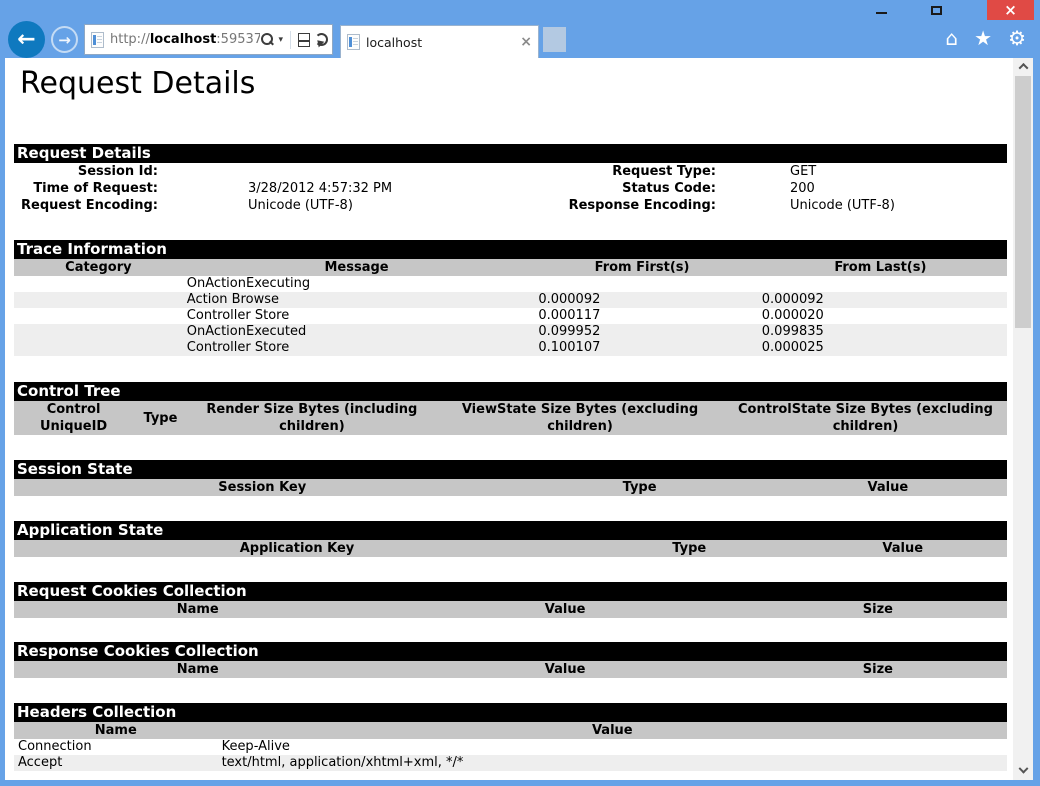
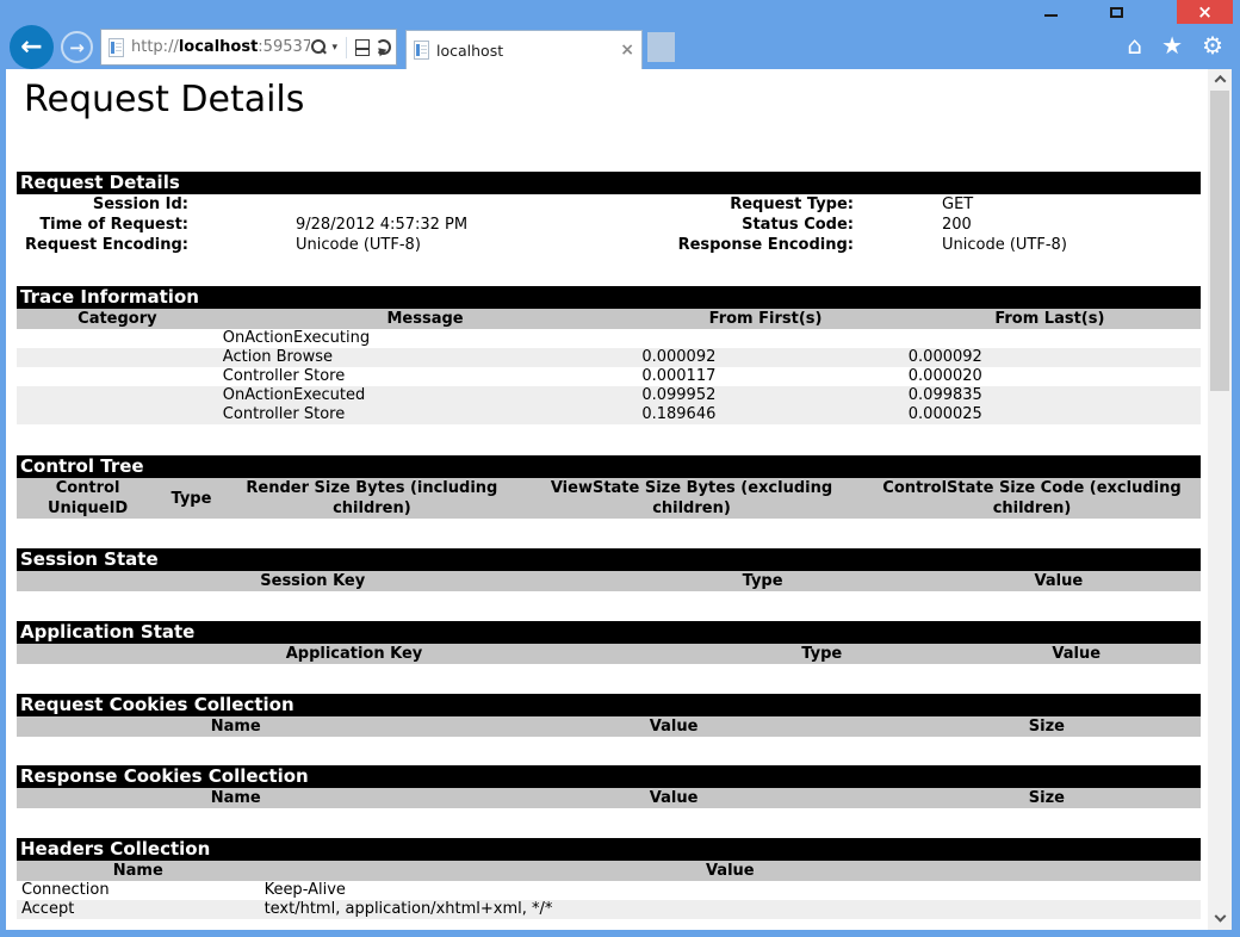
  ×
  ←
  →
  http://localhost:59537
  ▾
  localhost
  ×
  ⌂
  ★
  ⚙
  Request Details
  Request Details
  Session Id:		Request Type:	GET
- Time of Request:	3/28/2012 4:57:32 PM	Status Code:	200
+ Time of Request:	9/28/2012 4:57:32 PM	Status Code:	200
  Request Encoding:	Unicode (UTF-8)	Response Encoding:	Unicode (UTF-8)
  Trace Information
  Category	Message	From First(s)	From Last(s)
  	OnActionExecuting
  	Action Browse	0.000092	0.000092
  	Controller Store	0.000117	0.000020
  	OnActionExecuted	0.099952	0.099835
- 	Controller Store	0.100107	0.000025
+ 	Controller Store	0.189646	0.000025
  Control Tree
- Control UniqueID	Type	Render Size Bytes (including children)	ViewState Size Bytes (excluding children)	ControlState Size Bytes (excluding children)
+ Control UniqueID	Type	Render Size Bytes (including children)	ViewState Size Bytes (excluding children)	ControlState Size Code (excluding children)
  Session State
  Session Key	Type	Value
  Application State
  Application Key	Type	Value
  Request Cookies Collection
  Name	Value	Size
  Response Cookies Collection
  Name	Value	Size
  Headers Collection
  Name	Value
  Connection	Keep-Alive
  Accept	text/html, application/xhtml+xml, */*
